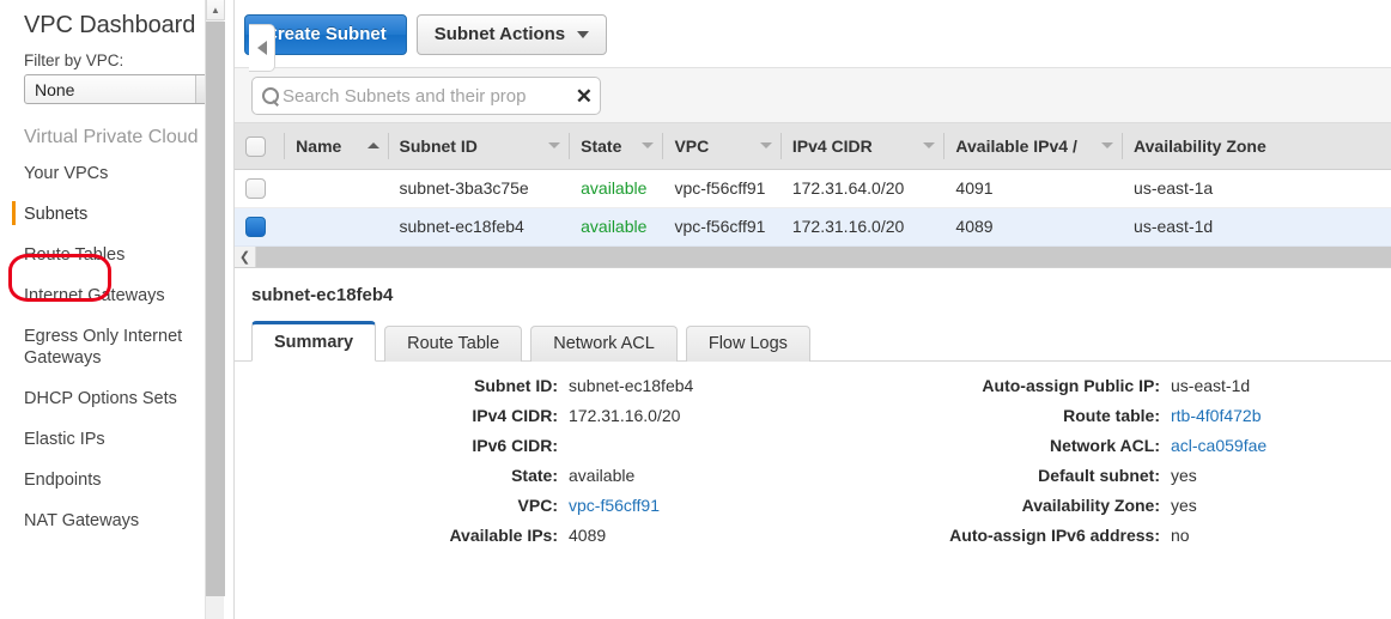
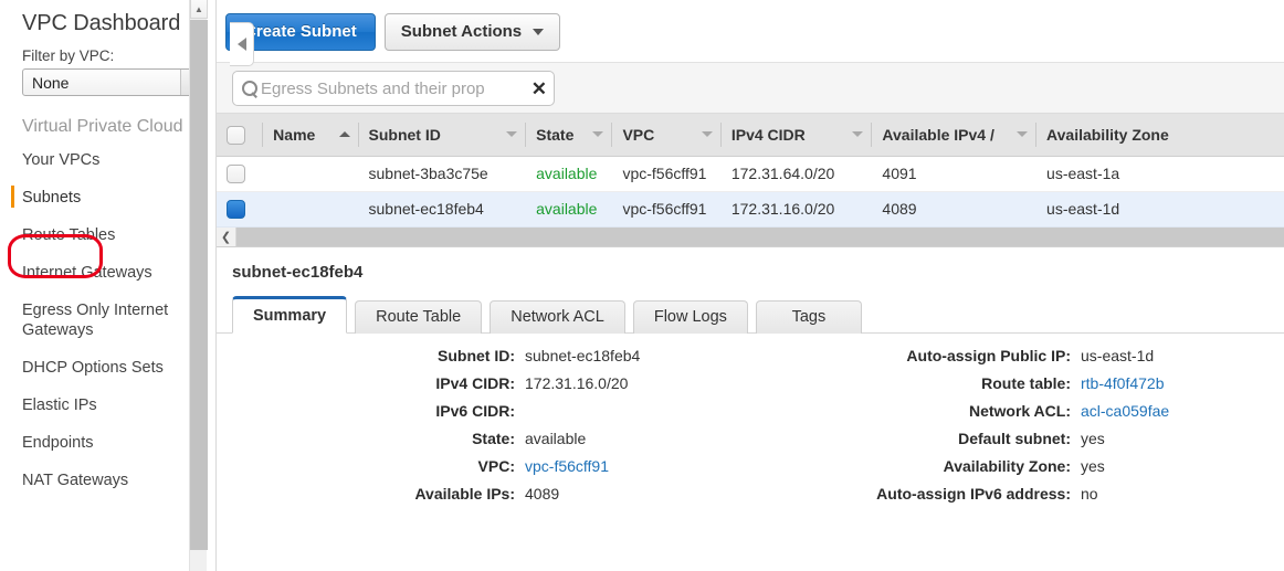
  VPC Dashboard
  Filter by VPC:
  None
  Virtual Private Cloud
  Your VPCs
  Subnets
  Route Tables
  Internet Gateways
  Egress Only Internet Gateways
  DHCP Options Sets
  Elastic IPs
  Endpoints
  NAT Gateways
  ▲
  reate Subnet
  Subnet Actions
- Search Subnets and their prop
+ Egress Subnets and their prop
  ✕
  	Name	Subnet ID	State	VPC	IPv4 CIDR	Available IPv4 /	Availability Zone
  		subnet-3ba3c75e	available	vpc-f56cff91	172.31.64.0/20	4091	us-east-1a
  		subnet-ec18feb4	available	vpc-f56cff91	172.31.16.0/20	4089	us-east-1d
  ❮
  subnet-ec18feb4
  Summary
  Route Table
  Network ACL
  Flow Logs
+ Tags
  Subnet ID:
  subnet-ec18feb4
  IPv4 CIDR:
  172.31.16.0/20
  IPv6 CIDR:
  State:
  available
  VPC:
  vpc-f56cff91
  Available IPs:
  4089
  Auto-assign Public IP:
  us-east-1d
  Route table:
  rtb-4f0f472b
  Network ACL:
  acl-ca059fae
  Default subnet:
  yes
  Availability Zone:
  yes
  Auto-assign IPv6 address:
  no
